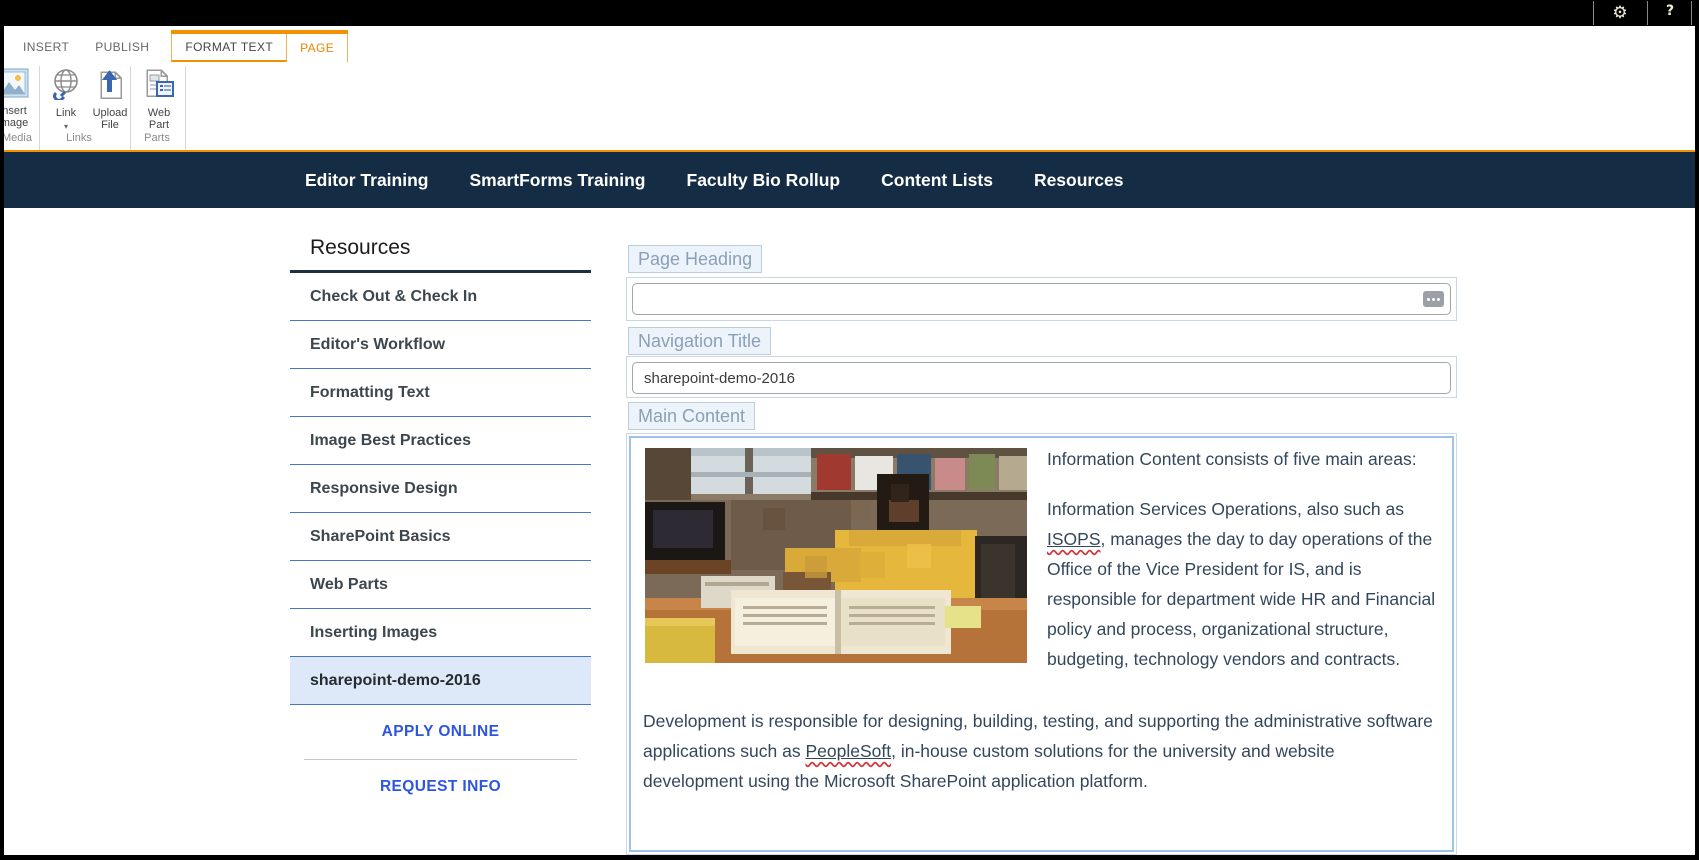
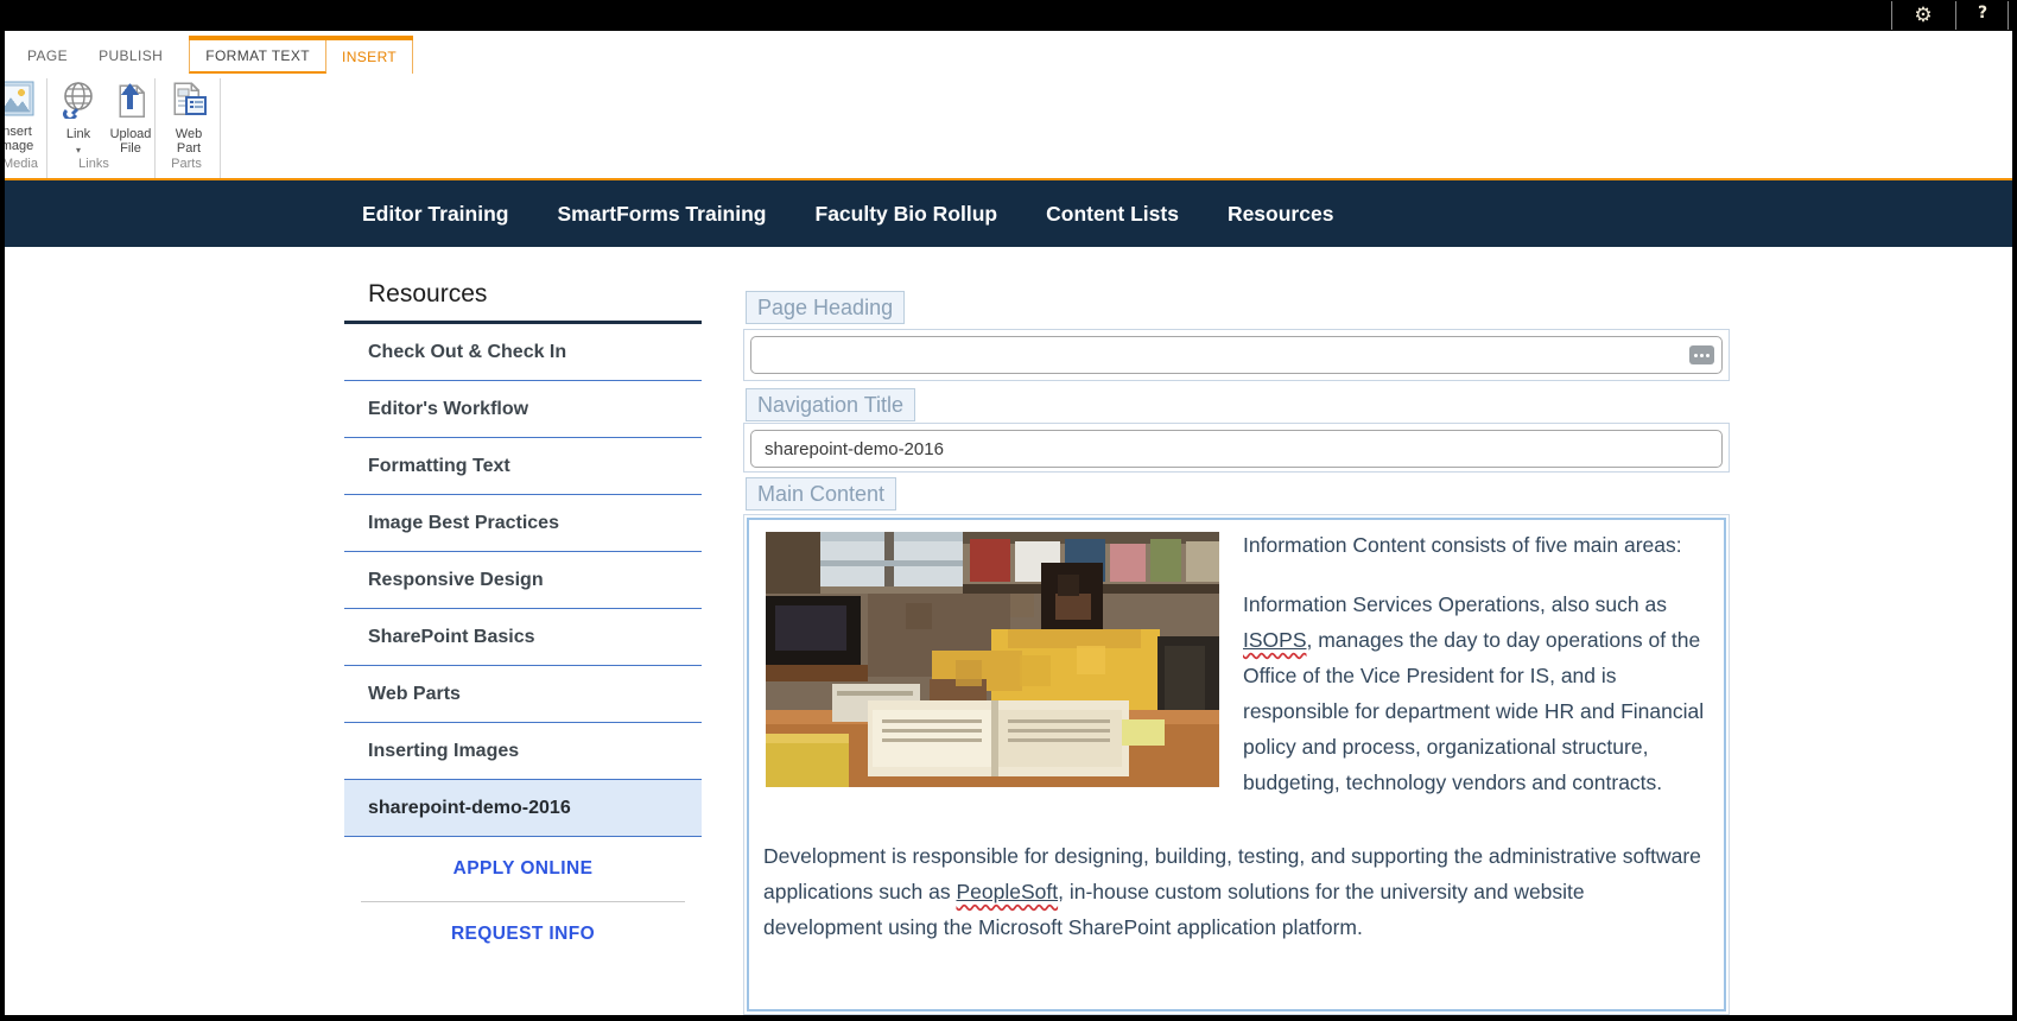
  ⚙
  ?
- INSERT
+ PAGE
  PUBLISH
  FORMAT TEXT
- PAGE
+ INSERT
  nsert
  mage
  Link
  ▾
  Upload
  File
  Web
  Part
  Media
  Links
  Parts
  Editor Training
  SmartForms Training
  Faculty Bio Rollup
  Content Lists
  Resources
  Resources
  Check Out & Check In
  Editor's Workflow
  Formatting Text
  Image Best Practices
  Responsive Design
  SharePoint Basics
  Web Parts
  Inserting Images
  sharepoint-demo-2016
  APPLY ONLINE
  REQUEST INFO
  Page Heading
  Navigation Title
  sharepoint-demo-2016
  Main Content
  Information Content consists of five main areas:
  Information Services Operations, also such as ISOPS, manages the day to day operations of the Office of the Vice President for IS, and is responsible for department wide HR and Financial policy and process, organizational structure, budgeting, technology vendors and contracts.
  Development is responsible for designing, building, testing, and supporting the administrative software applications such as PeopleSoft, in-house custom solutions for the university and website development using the Microsoft SharePoint application platform.
